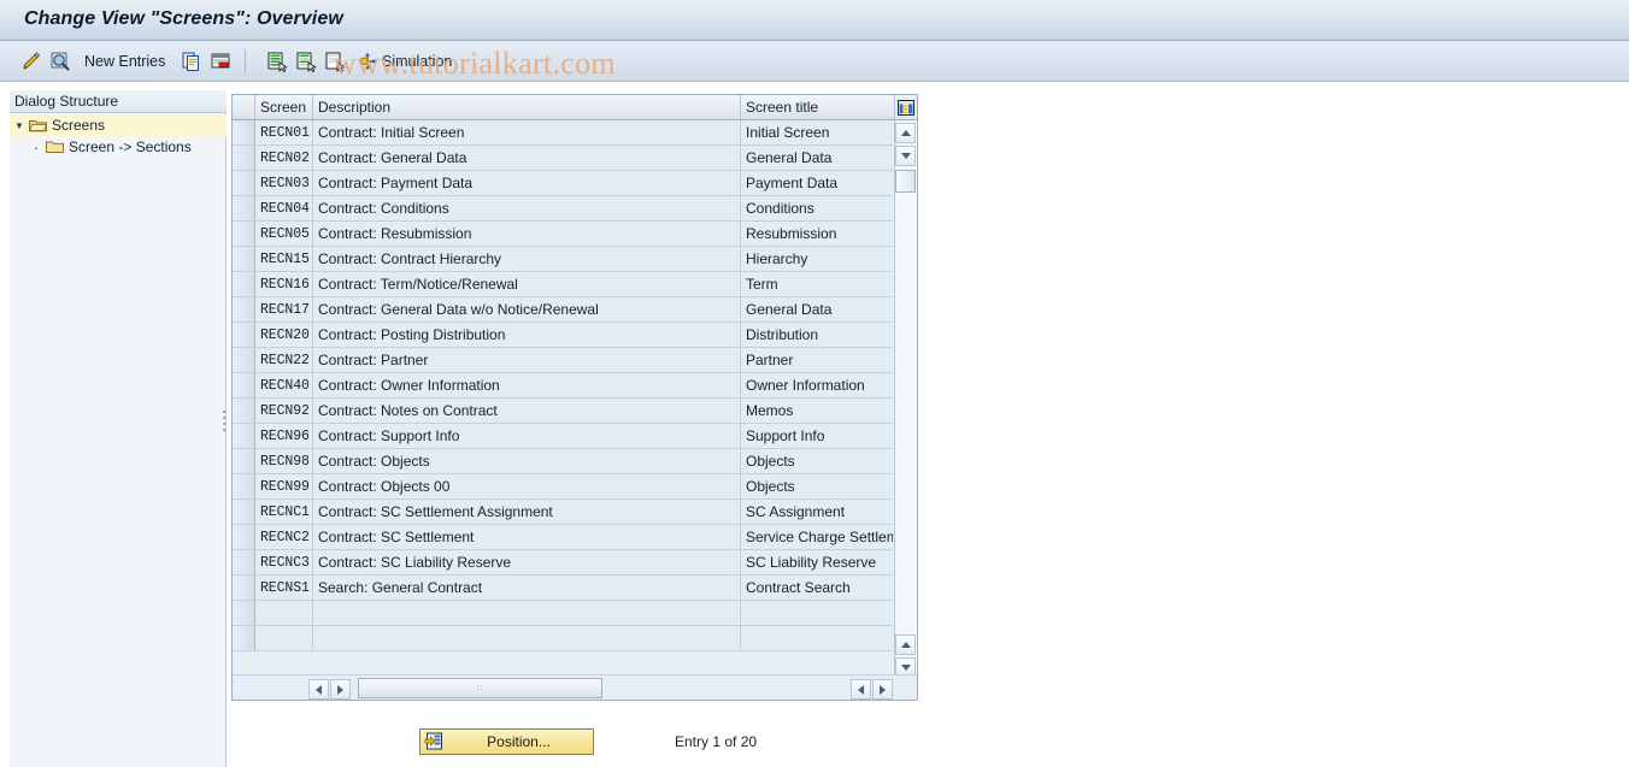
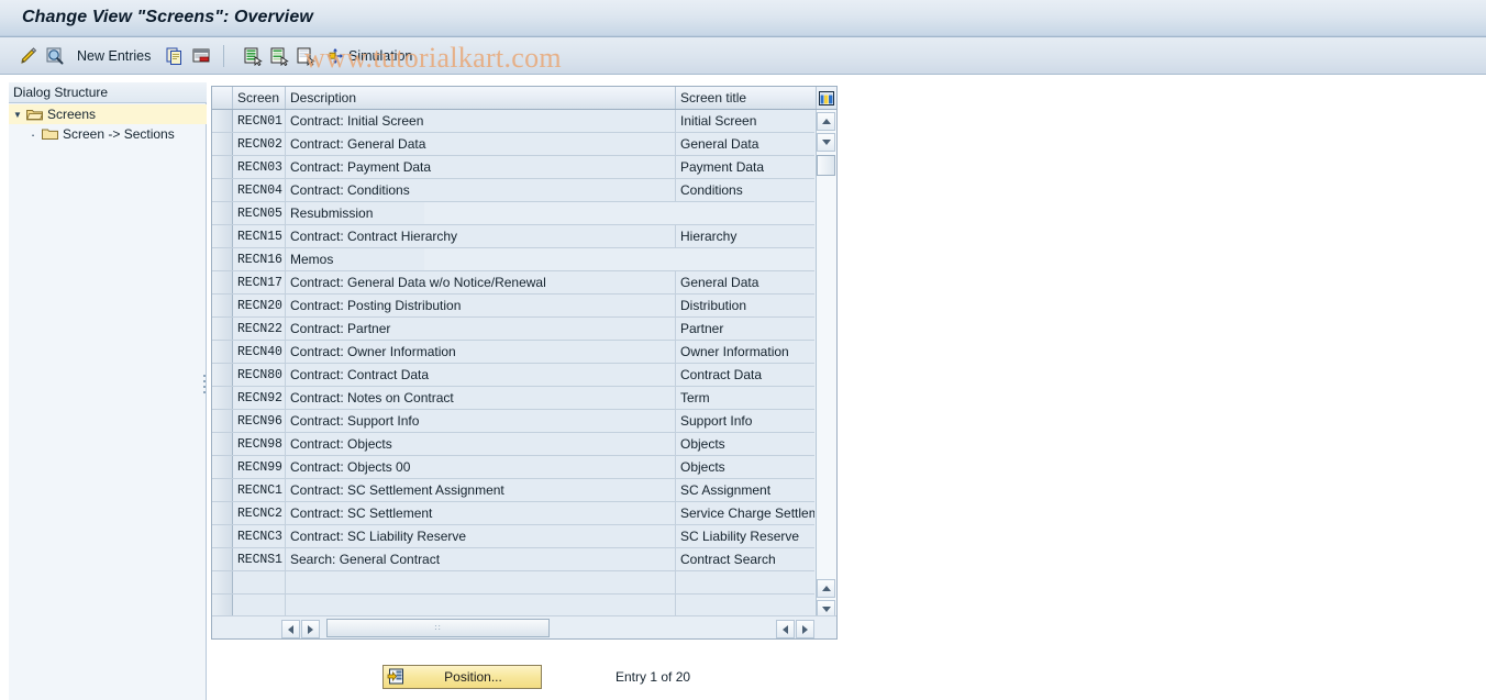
  Change View "Screens": Overview
  New Entries
  Simulation
  www.tutorialkart.com
  Dialog Structure
  ▼
  Screens
  ·
  Screen -> Sections
  Screen
  Description
  Screen title
  RECN01
  Contract: Initial Screen
  Initial Screen
  RECN02
  Contract: General Data
  General Data
  RECN03
  Contract: Payment Data
  Payment Data
  RECN04
  Contract: Conditions
  Conditions
  RECN05
- Contract: Resubmission
  Resubmission
  RECN15
  Contract: Contract Hierarchy
  Hierarchy
  RECN16
- Contract: Term/Notice/Renewal
- Term
+ Memos
  RECN17
  Contract: General Data w/o Notice/Renewal
  General Data
  RECN20
  Contract: Posting Distribution
  Distribution
  RECN22
  Contract: Partner
  Partner
  RECN40
  Contract: Owner Information
  Owner Information
+ RECN80
+ Contract: Contract Data
+ Contract Data
  RECN92
  Contract: Notes on Contract
- Memos
+ Term
  RECN96
  Contract: Support Info
  Support Info
  RECN98
  Contract: Objects
  Objects
  RECN99
  Contract: Objects 00
  Objects
  RECNC1
  Contract: SC Settlement Assignment
  SC Assignment
  RECNC2
  Contract: SC Settlement
  Service Charge Settlem
  RECNC3
  Contract: SC Liability Reserve
  SC Liability Reserve
  RECNS1
  Search: General Contract
  Contract Search
  ∷
  Position...
  Entry 1 of 20
